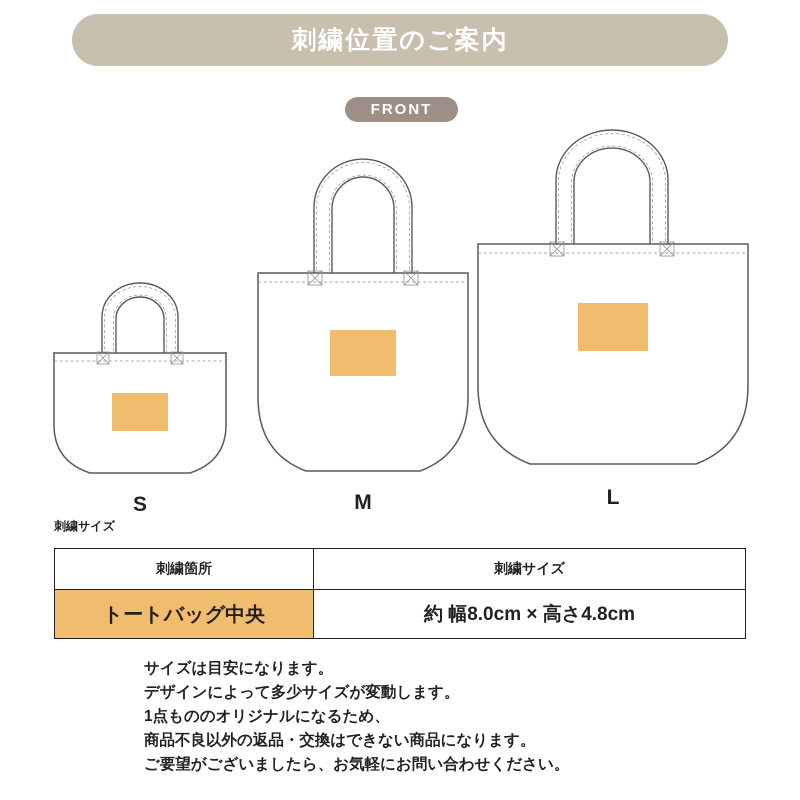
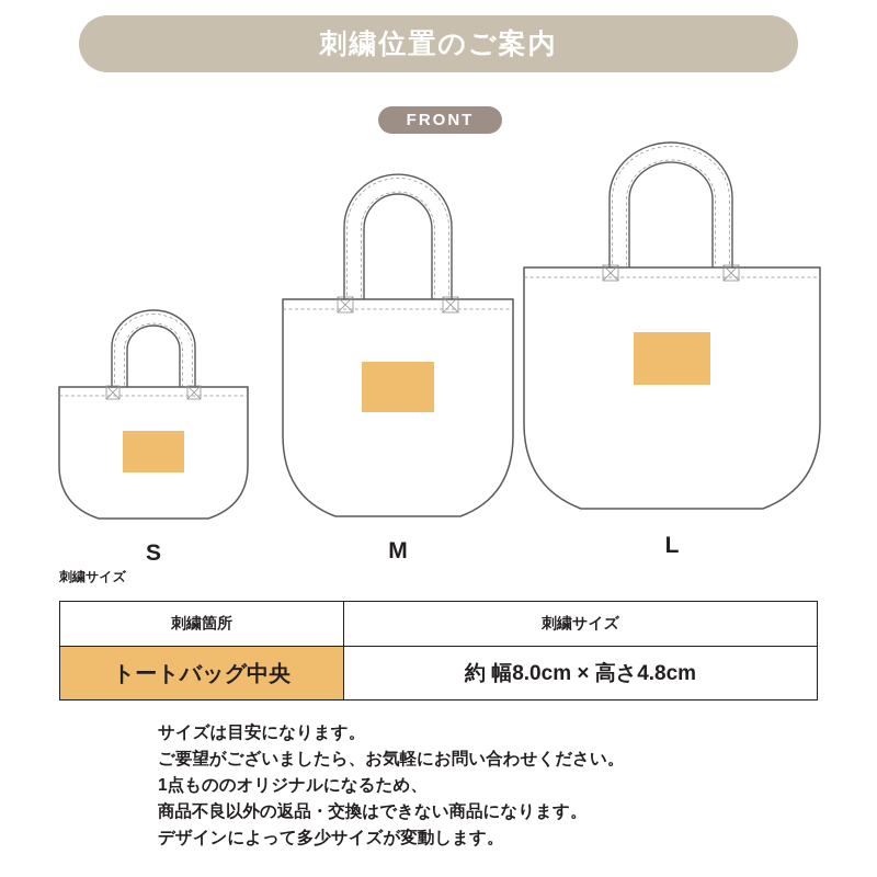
  刺繍位置のご案内
  FRONT
  S
  M
  L
  刺繍サイズ
  刺繍箇所	刺繍サイズ
  トートバッグ中央	約 幅8.0cm × 高さ4.8cm
  サイズは目安になります。
- デザインによって多少サイズが変動します。
+ ご要望がございましたら、お気軽にお問い合わせください。
  1点もののオリジナルになるため、
  商品不良以外の返品・交換はできない商品になります。
- ご要望がございましたら、お気軽にお問い合わせください。
+ デザインによって多少サイズが変動します。
